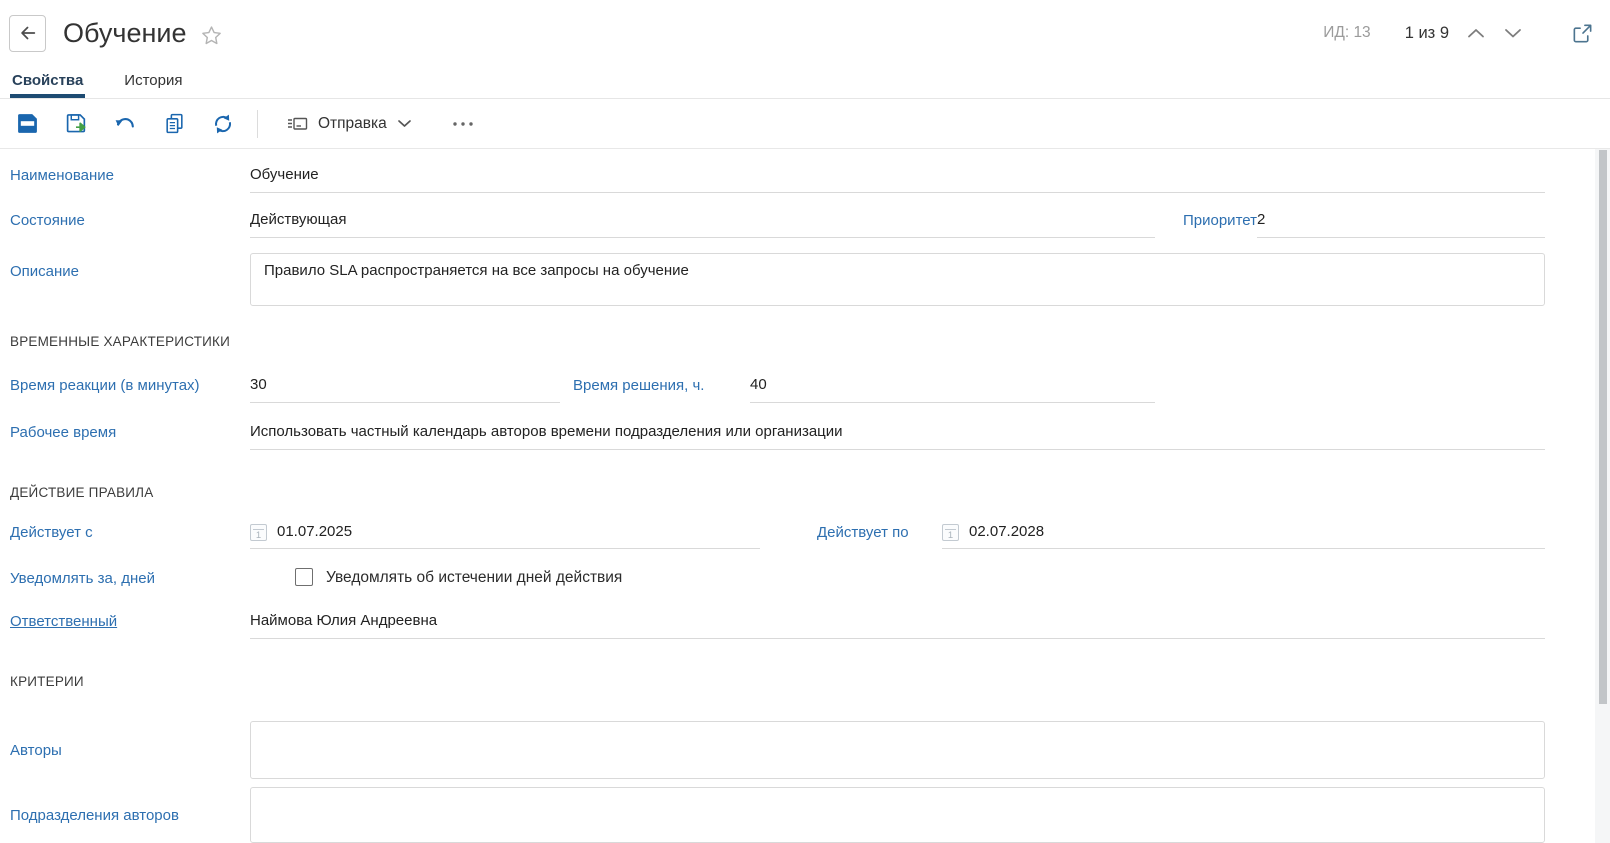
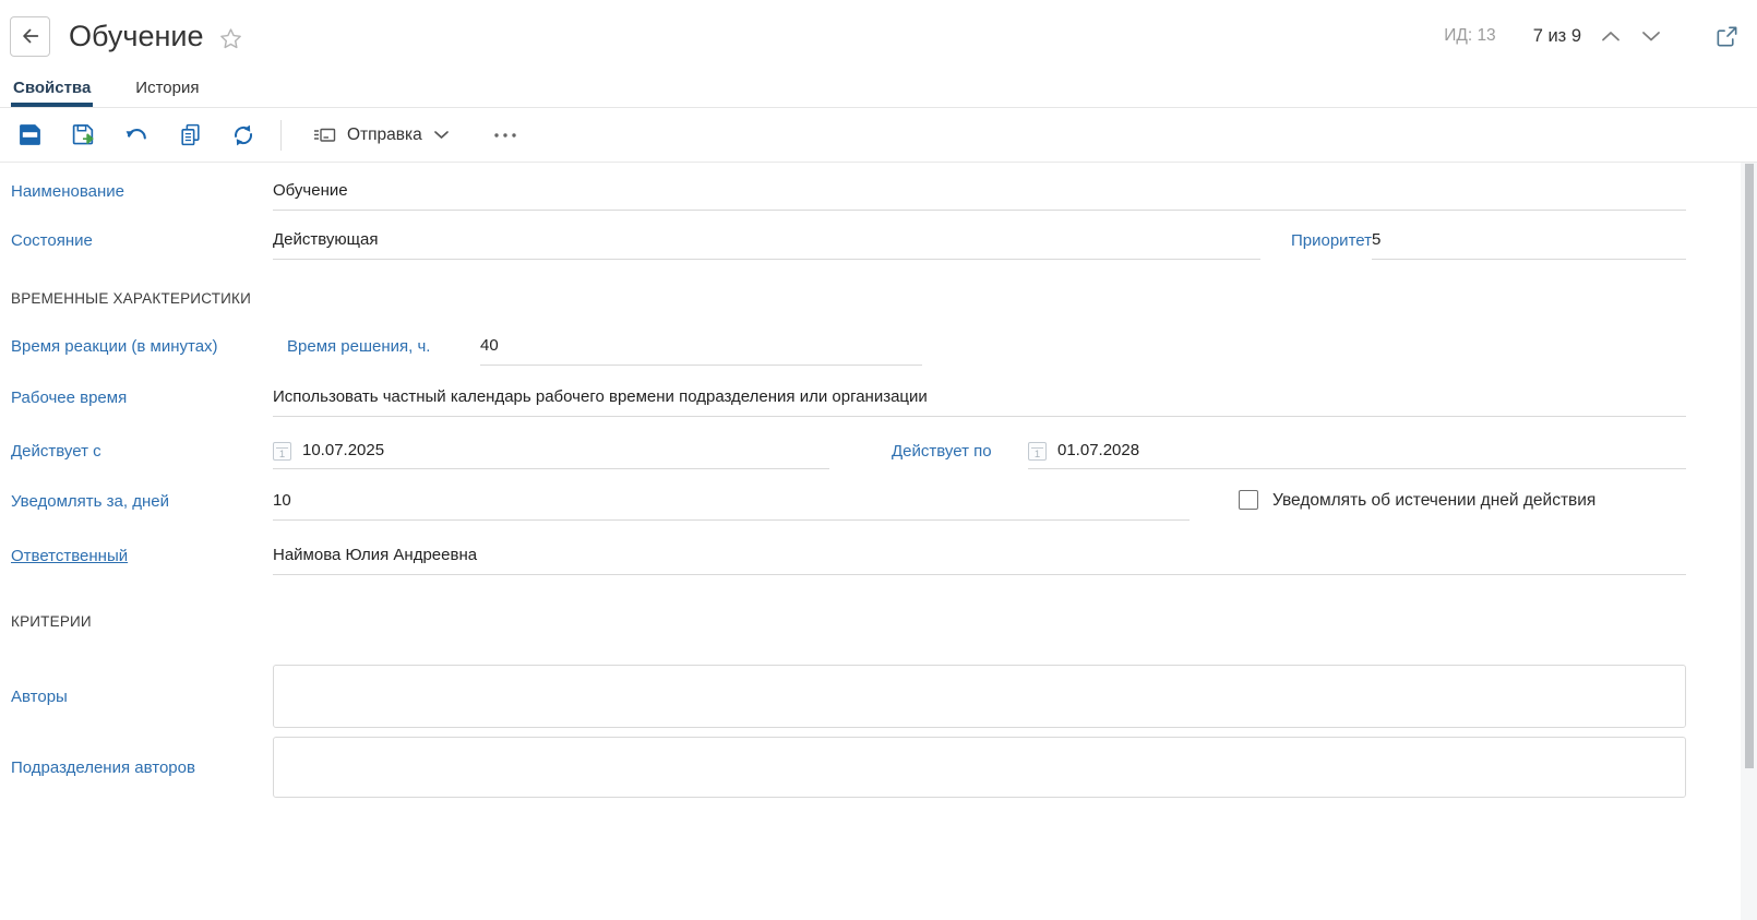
  Обучение
  ИД: 13
- 1 из 9
+ 7 из 9
  Свойства
  История
  Отправка
  Наименование
  Обучение
  Состояние
  Действующая
  Приоритет
- 2
+ 5
- Описание
- Правило SLA распространяется на все запросы на обучение
  ВРЕМЕННЫЕ ХАРАКТЕРИСТИКИ
  Время реакции (в минутах)
- 30
  Время решения, ч.
  40
  Рабочее время
- Использовать частный календарь авторов времени подразделения или организации
+ Использовать частный календарь рабочего времени подразделения или организации
- ДЕЙСТВИЕ ПРАВИЛА
  Действует с
- 01.07.2025
+ 10.07.2025
  Действует по
- 02.07.2028
+ 01.07.2028
  Уведомлять за, дней
+ 10
  Уведомлять об истечении дней действия
  Ответственный
  Наймова Юлия Андреевна
  КРИТЕРИИ
  Авторы
  Подразделения авторов
